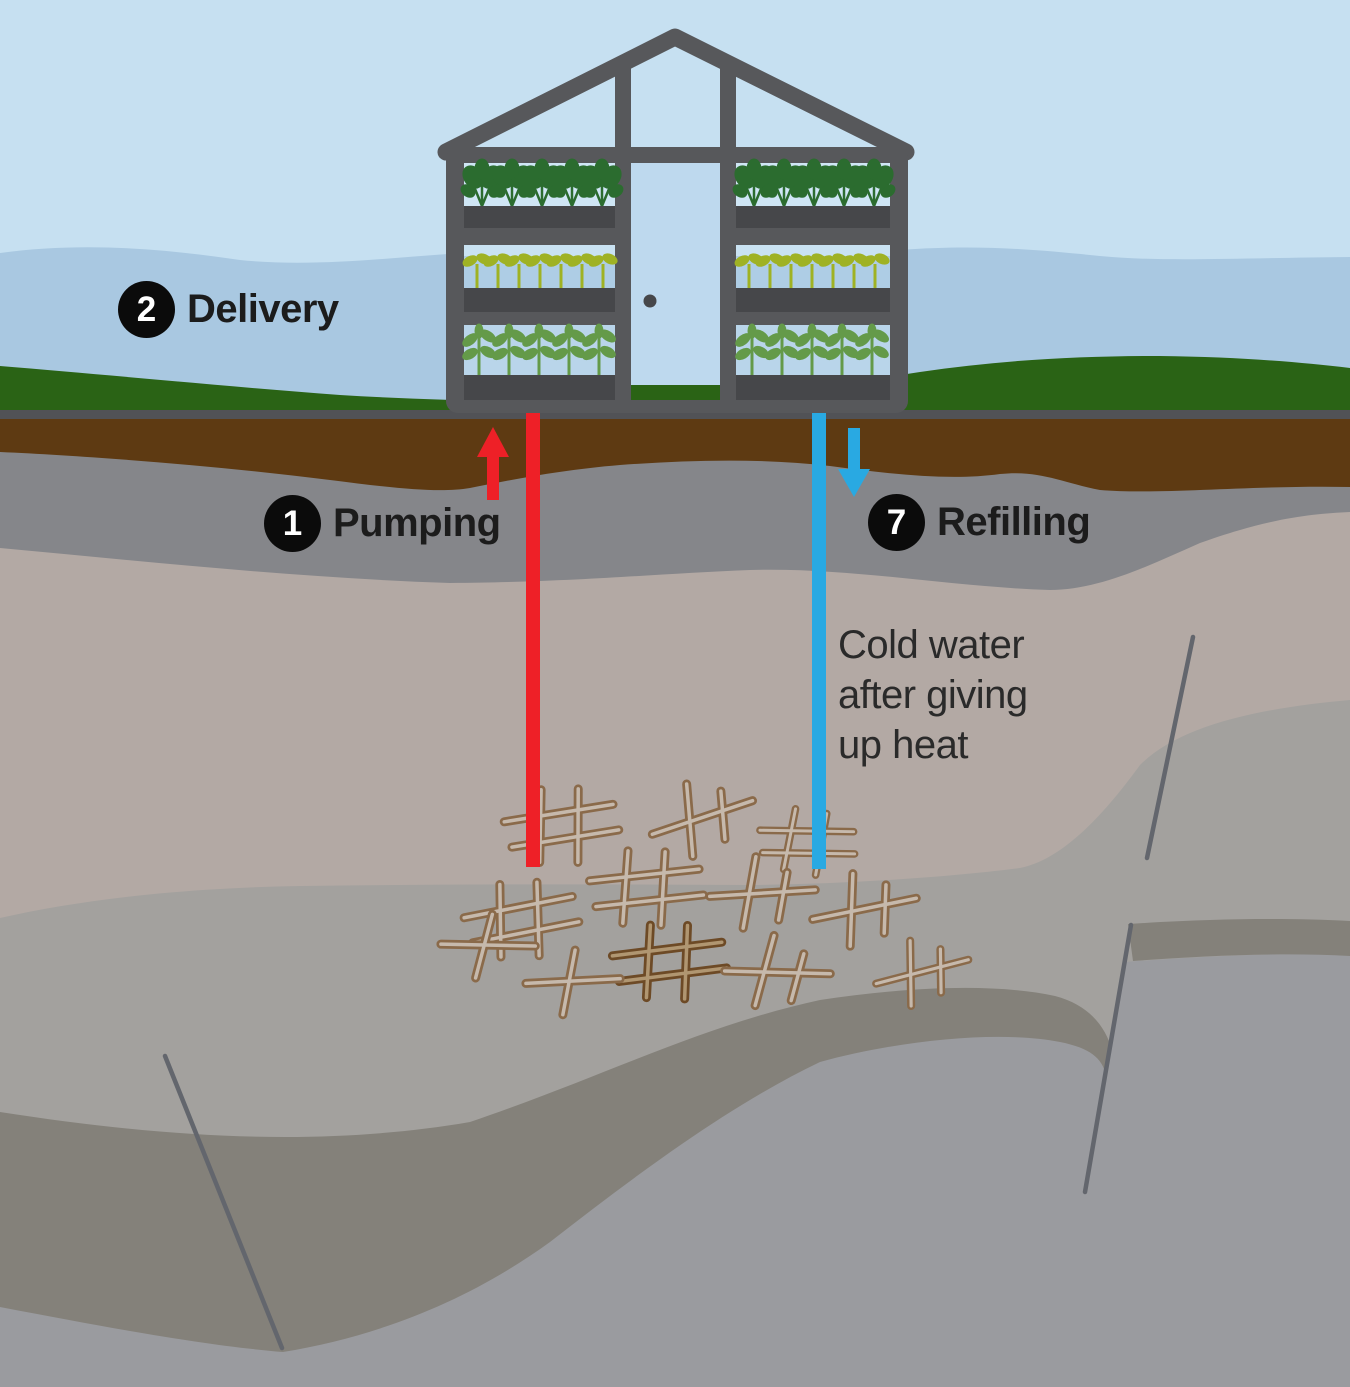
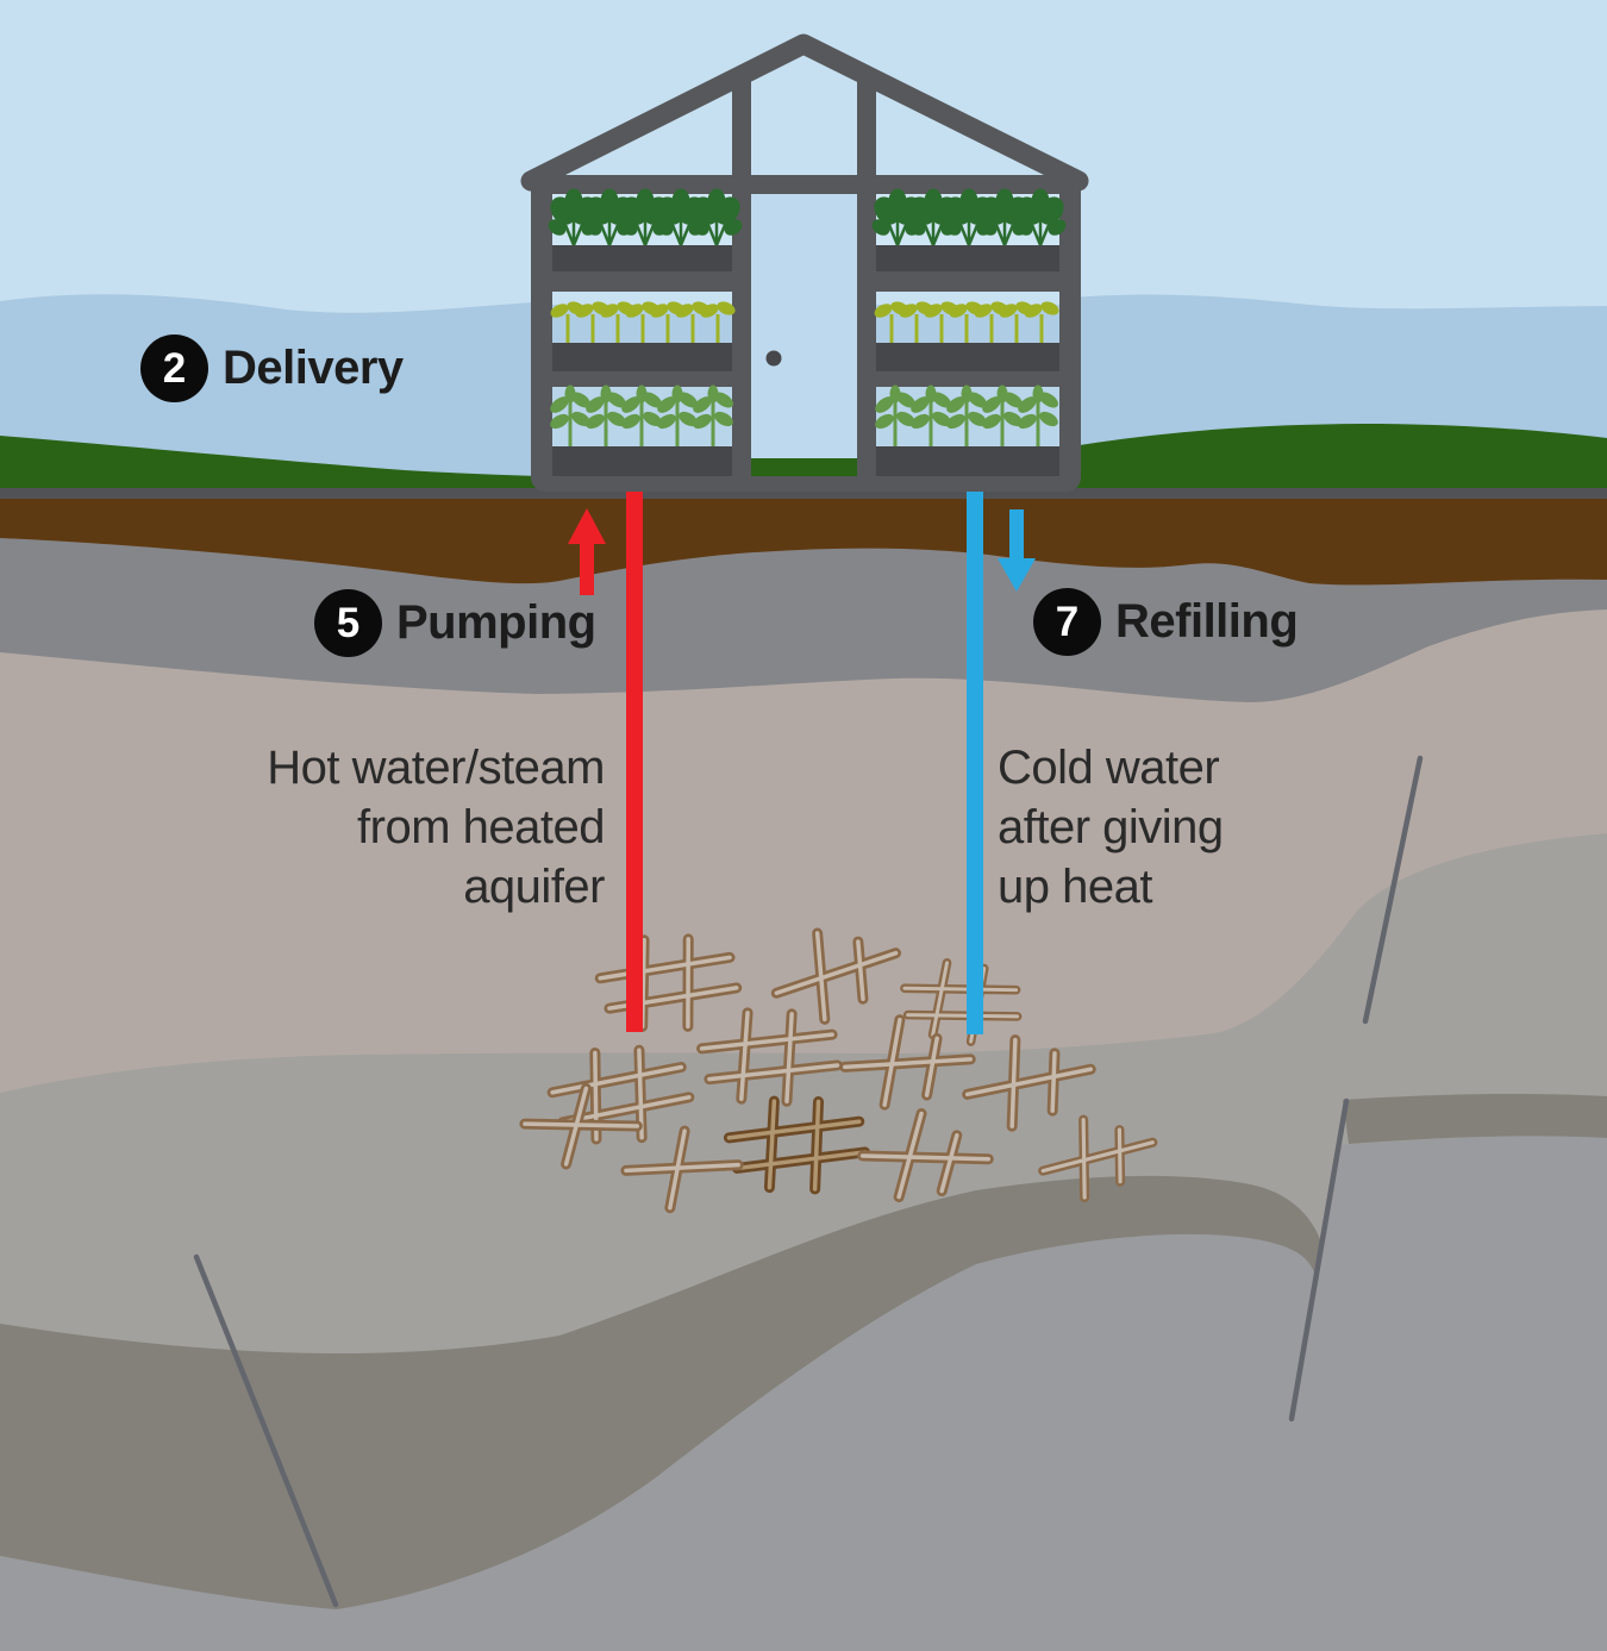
- 1
+ 5
  Pumping
  2
  Delivery
  7
  Refilling
+ Hot water/steam
+ from heated
+ aquifer
  Cold water
  after giving
  up heat
